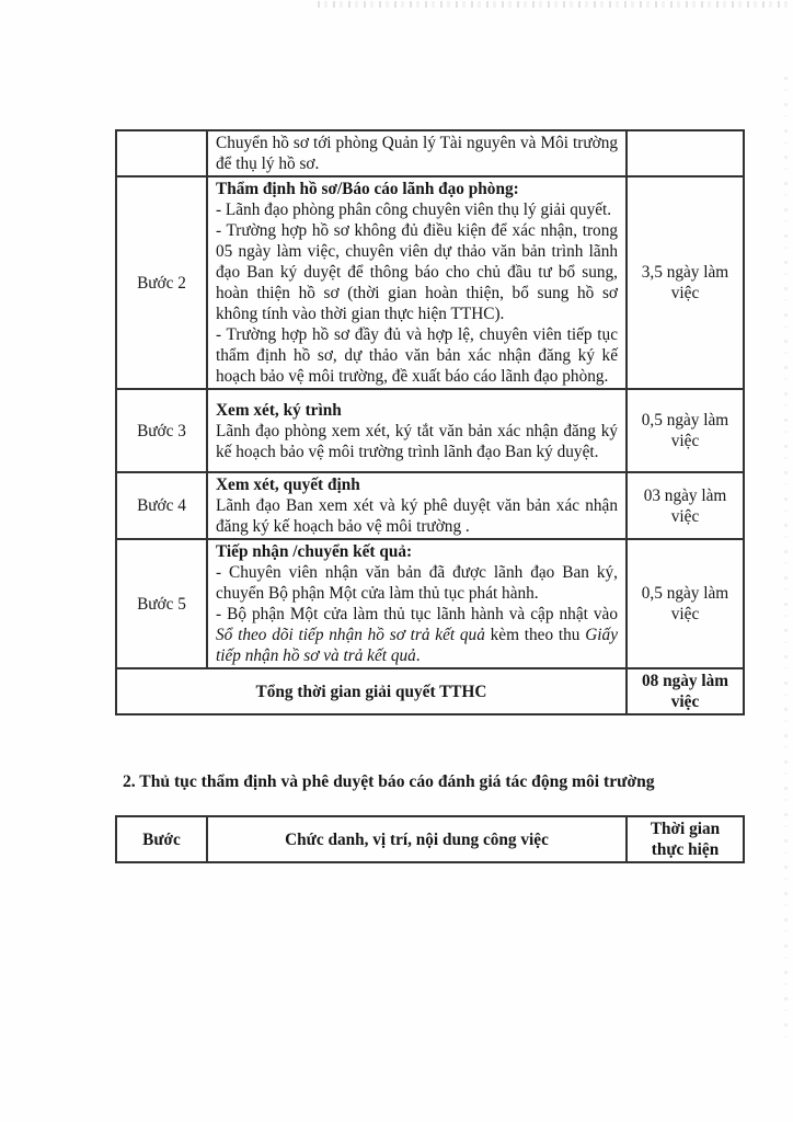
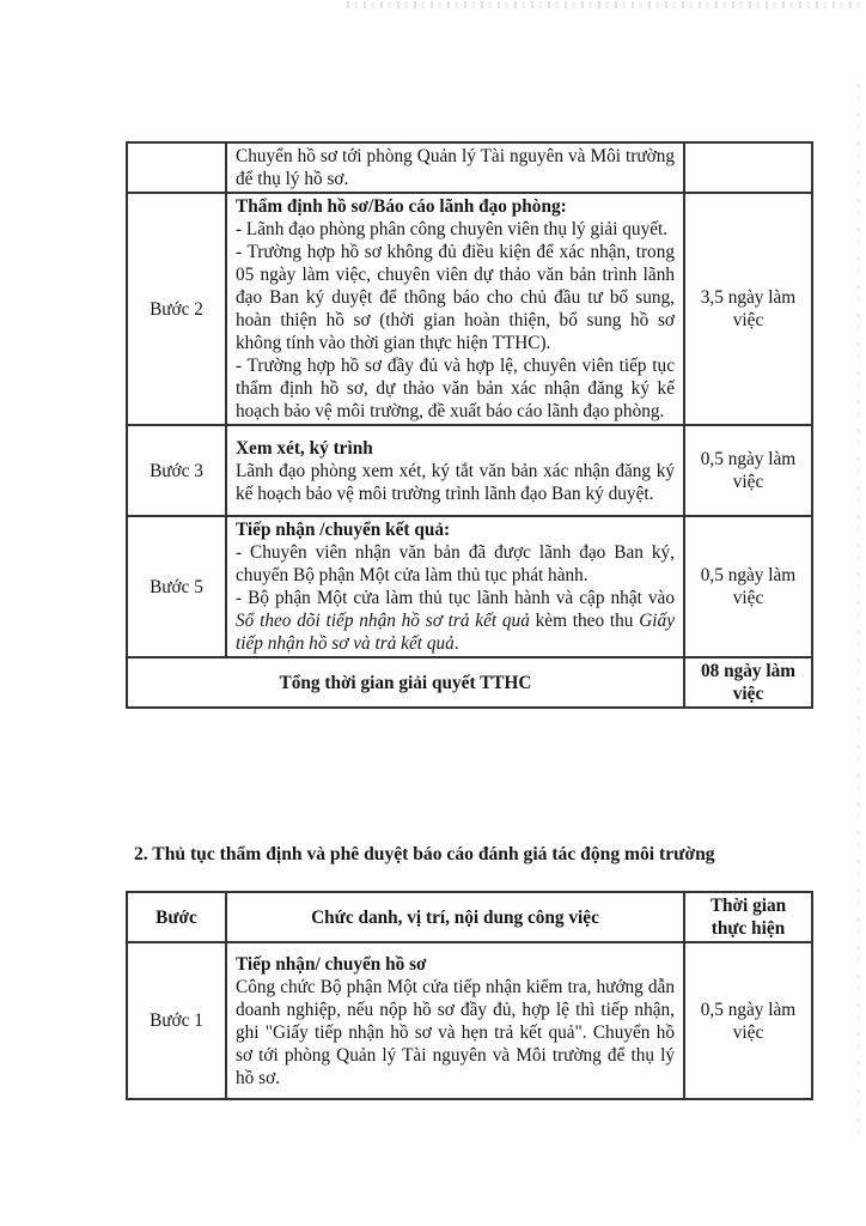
  	Chuyển hồ sơ tới phòng Quản lý Tài nguyên và Môi trường để thụ lý hồ sơ.
  Bước 2	Thẩm định hồ sơ/Báo cáo lãnh đạo phòng: - Lãnh đạo phòng phân công chuyên viên thụ lý giải quyết. - Trường hợp hồ sơ không đủ điều kiện để xác nhận, trong 05 ngày làm việc, chuyên viên dự thảo văn bản trình lãnh đạo Ban ký duyệt để thông báo cho chủ đầu tư bổ sung, hoàn thiện hồ sơ (thời gian hoàn thiện, bổ sung hồ sơ không tính vào thời gian thực hiện TTHC). - Trường hợp hồ sơ đầy đủ và hợp lệ, chuyên viên tiếp tục thẩm định hồ sơ, dự thảo văn bản xác nhận đăng ký kế hoạch bảo vệ môi trường, đề xuất báo cáo lãnh đạo phòng.	3,5 ngày làm việc
  Bước 3	Xem xét, ký trình Lãnh đạo phòng xem xét, ký tắt văn bản xác nhận đăng ký kế hoạch bảo vệ môi trường trình lãnh đạo Ban ký duyệt.	0,5 ngày làm việc
- Bước 4	Xem xét, quyết định Lãnh đạo Ban xem xét và ký phê duyệt văn bản xác nhận đăng ký kế hoạch bảo vệ môi trường .	03 ngày làm việc
  Bước 5	Tiếp nhận /chuyển kết quả: - Chuyên viên nhận văn bản đã được lãnh đạo Ban ký, chuyển Bộ phận Một cửa làm thủ tục phát hành. - Bộ phận Một cửa làm thủ tục lãnh hành và cập nhật vào Sổ theo dõi tiếp nhận hồ sơ trả kết quả kèm theo thu Giấy tiếp nhận hồ sơ và trả kết quả.	0,5 ngày làm việc
  Tổng thời gian giải quyết TTHC	08 ngày làm việc
  2. Thủ tục thẩm định và phê duyệt báo cáo đánh giá tác động môi trường
  Bước	Chức danh, vị trí, nội dung công việc	Thời gian thực hiện
+ Bước 1	Tiếp nhận/ chuyển hồ sơ Công chức Bộ phận Một cửa tiếp nhận kiểm tra, hướng dẫn doanh nghiệp, nếu nộp hồ sơ đầy đủ, hợp lệ thì tiếp nhận, ghi "Giấy tiếp nhận hồ sơ và hẹn trả kết quả". Chuyển hồ sơ tới phòng Quản lý Tài nguyên và Môi trường để thụ lý hồ sơ.	0,5 ngày làm việc
